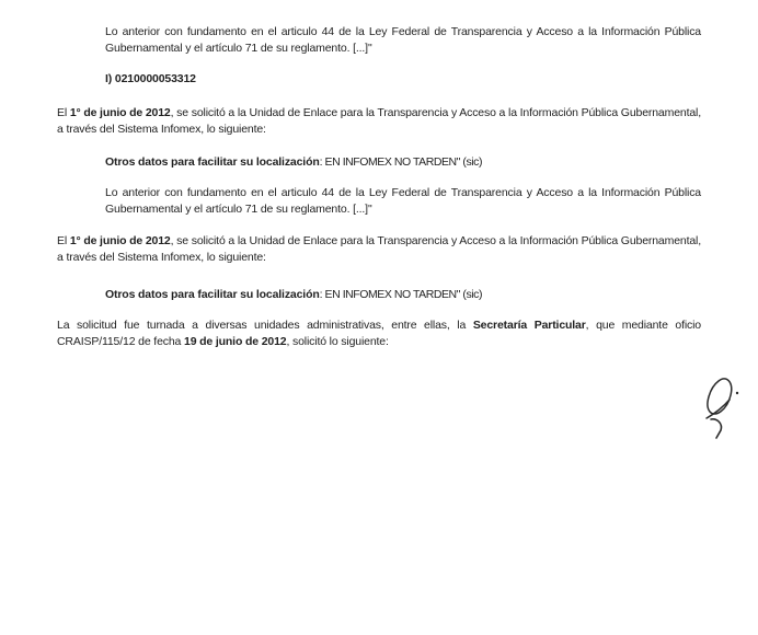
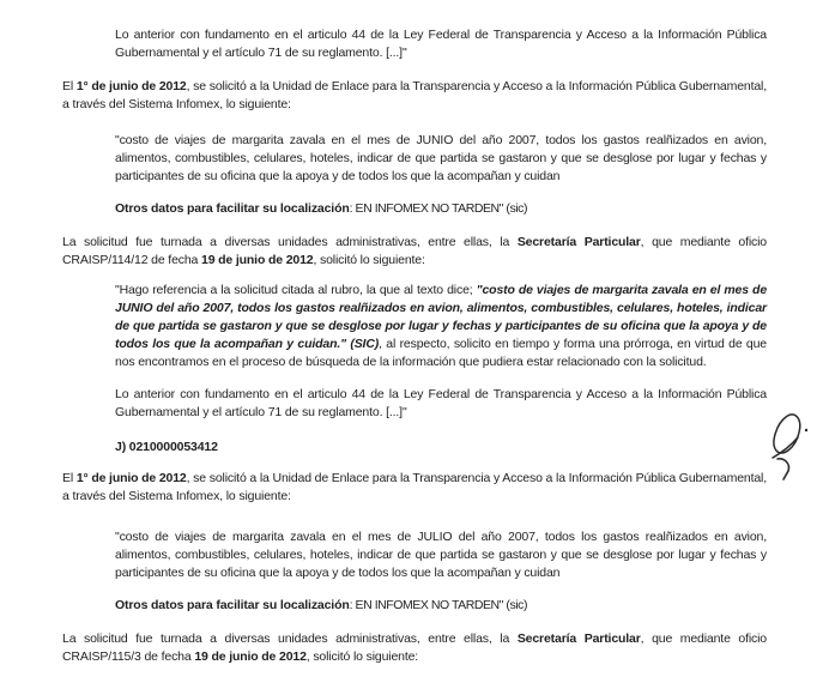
  Lo anterior con fundamento en el articulo 44 de la Ley Federal de Transparencia y Acceso a la Información Pública Gubernamental y el artículo 71 de su reglamento. [...]"
- I) 0210000053312
  El 1° de junio de 2012, se solicitó a la Unidad de Enlace para la Transparencia y Acceso a la Información Pública Gubernamental, a través del Sistema Infomex, lo siguiente:
+ "costo de viajes de margarita zavala en el mes de JUNIO del año 2007, todos los gastos realñizados en avion, alimentos, combustibles, celulares, hoteles, indicar de que partida se gastaron y que se desglose por lugar y fechas y participantes de su oficina que la apoya y de todos los que la acompañan y cuidan
  Otros datos para facilitar su localización: EN INFOMEX NO TARDEN" (sic)
+ La solicitud fue turnada a diversas unidades administrativas, entre ellas, la Secretaría Particular, que mediante oficio CRAISP/114/12 de fecha 19 de junio de 2012, solicitó lo siguiente:
+ "Hago referencia a la solicitud citada al rubro, la que al texto dice; "costo de viajes de margarita zavala en el mes de JUNIO del año 2007, todos los gastos realñizados en avion, alimentos, combustibles, celulares, hoteles, indicar de que partida se gastaron y que se desglose por lugar y fechas y participantes de su oficina que la apoya y de todos los que la acompañan y cuidan." (SIC), al respecto, solicito en tiempo y forma una prórroga, en virtud de que nos encontramos en el proceso de búsqueda de la información que pudiera estar relacionado con la solicitud.
  Lo anterior con fundamento en el articulo 44 de la Ley Federal de Transparencia y Acceso a la Información Pública Gubernamental y el artículo 71 de su reglamento. [...]"
+ J) 0210000053412
  El 1° de junio de 2012, se solicitó a la Unidad de Enlace para la Transparencia y Acceso a la Información Pública Gubernamental, a través del Sistema Infomex, lo siguiente:
+ "costo de viajes de margarita zavala en el mes de JULIO del año 2007, todos los gastos realñizados en avion, alimentos, combustibles, celulares, hoteles, indicar de que partida se gastaron y que se desglose por lugar y fechas y participantes de su oficina que la apoya y de todos los que la acompañan y cuidan
  Otros datos para facilitar su localización: EN INFOMEX NO TARDEN" (sic)
- La solicitud fue turnada a diversas unidades administrativas, entre ellas, la Secretaría Particular, que mediante oficio CRAISP/115/12 de fecha 19 de junio de 2012, solicitó lo siguiente:
+ La solicitud fue turnada a diversas unidades administrativas, entre ellas, la Secretaría Particular, que mediante oficio CRAISP/115/3 de fecha 19 de junio de 2012, solicitó lo siguiente:
